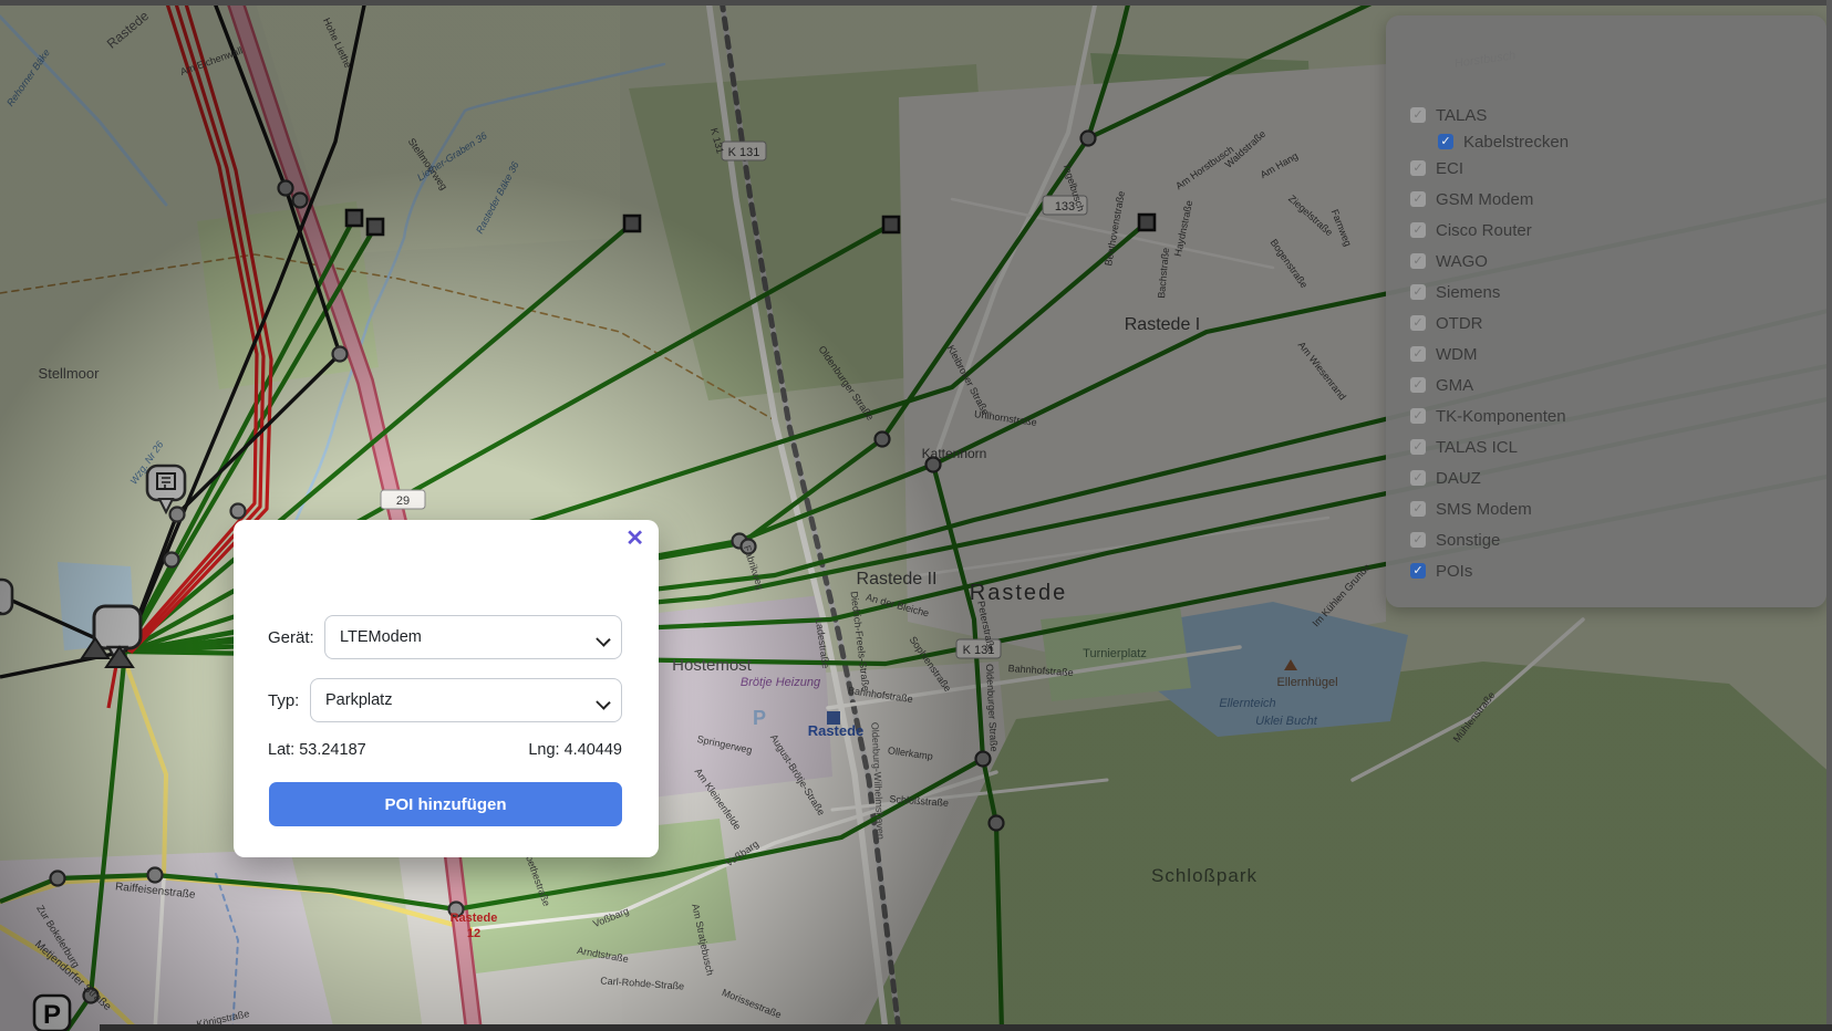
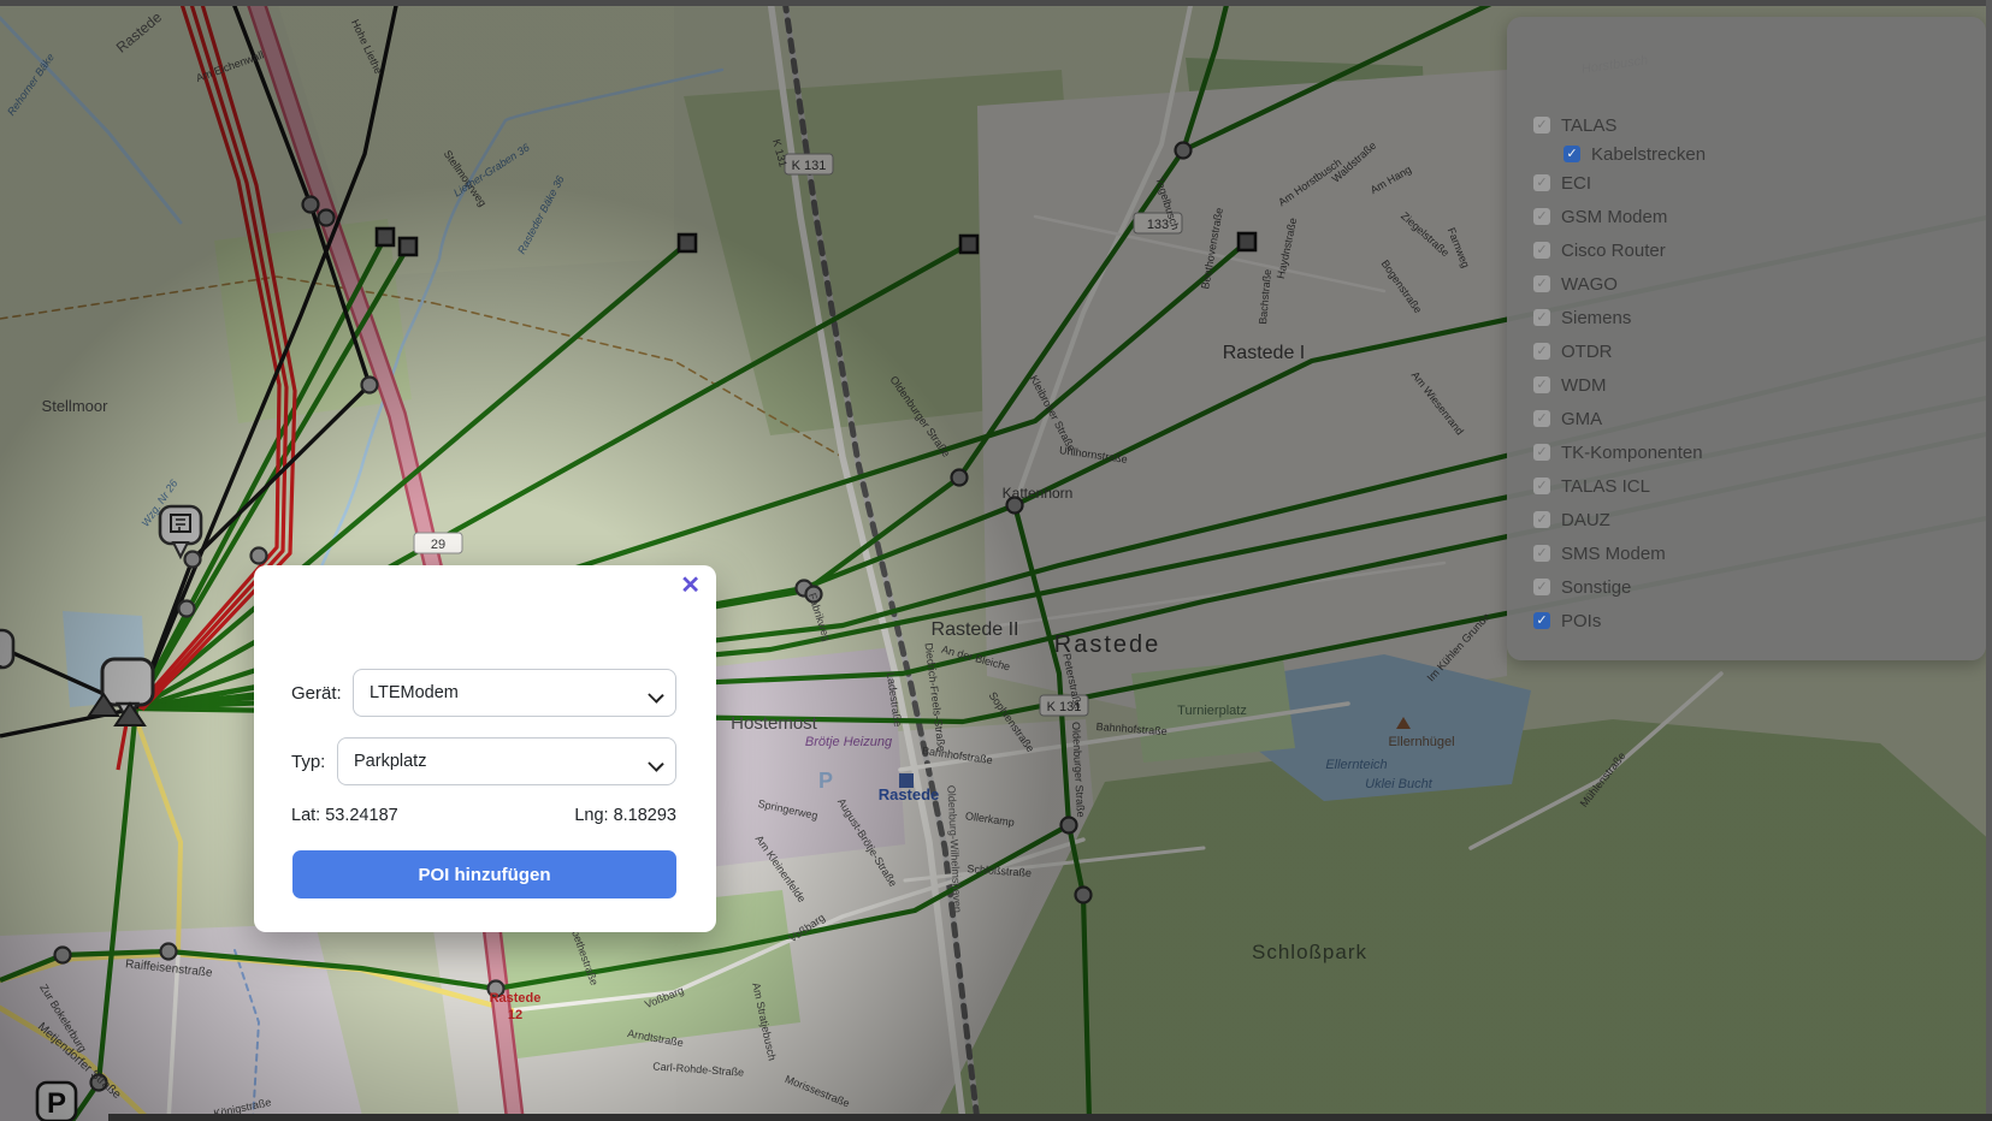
  ✓
  TALAS
  ✓
  Kabelstrecken
  ✓
  ECI
  ✓
  GSM Modem
  ✓
  Cisco Router
  ✓
  WAGO
  ✓
  Siemens
  ✓
  OTDR
  ✓
  WDM
  ✓
  GMA
  ✓
  TK-Komponenten
  ✓
  TALAS ICL
  ✓
  DAUZ
  ✓
  SMS Modem
  ✓
  Sonstige
  ✓
  POIs
  ✕
  Gerät:
  LTEModem
  Typ:
  Parkplatz
  Lat: 53.24187
- Lng: 4.40449
+ Lng: 8.18293
  POI hinzufügen
